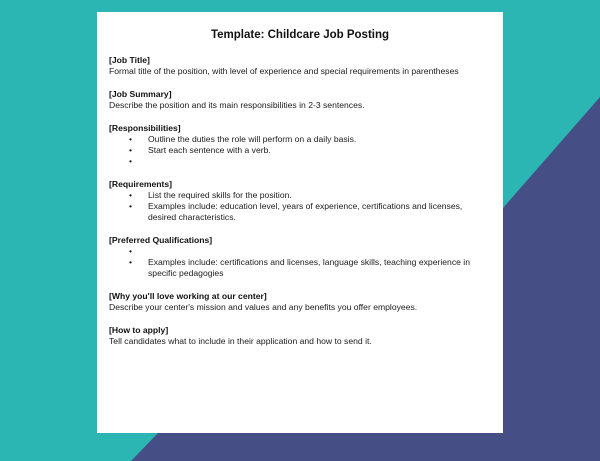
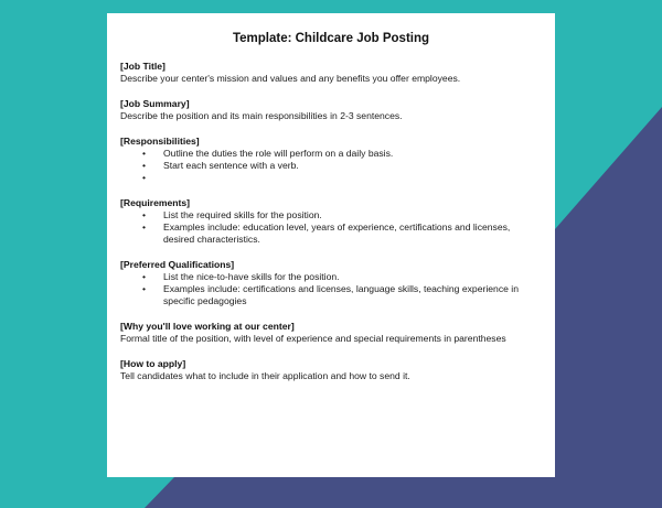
  Template: Childcare Job Posting
  [Job Title]
- Formal title of the position, with level of experience and special requirements in parentheses
+ Describe your center's mission and values and any benefits you offer employees.
  [Job Summary]
  Describe the position and its main responsibilities in 2-3 sentences.
  [Responsibilities]
  •
  Outline the duties the role will perform on a daily basis.
  •
  Start each sentence with a verb.
  •
  [Requirements]
  •
  List the required skills for the position.
  •
  Examples include: education level, years of experience, certifications and licenses,
  desired characteristics.
  [Preferred Qualifications]
  •
+ List the nice-to-have skills for the position.
  •
  Examples include: certifications and licenses, language skills, teaching experience in
  specific pedagogies
  [Why you'll love working at our center]
- Describe your center's mission and values and any benefits you offer employees.
+ Formal title of the position, with level of experience and special requirements in parentheses
  [How to apply]
  Tell candidates what to include in their application and how to send it.
